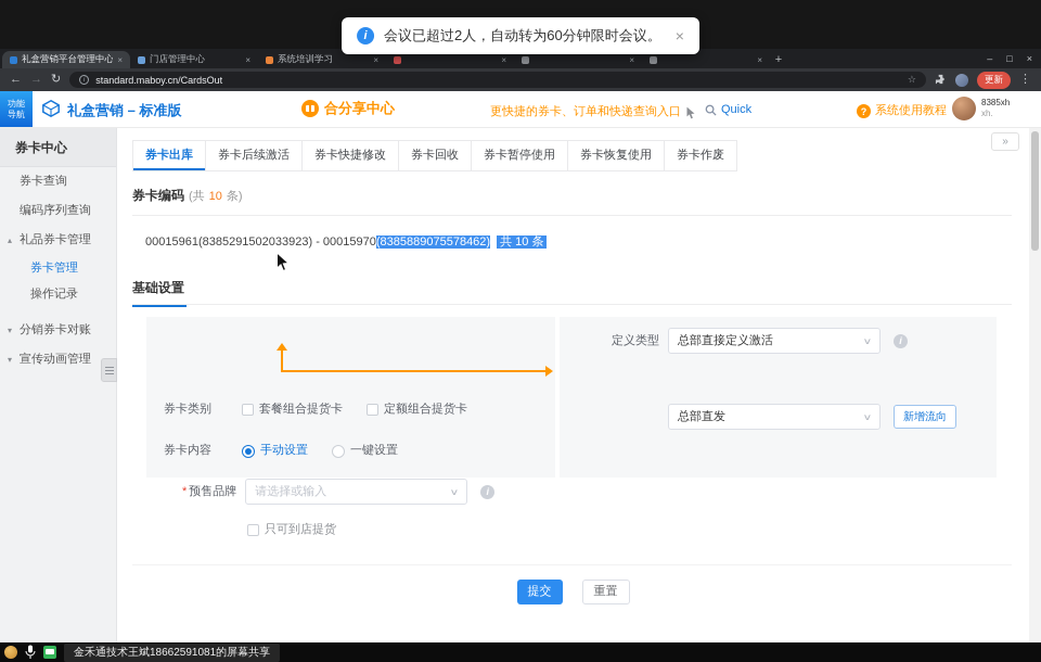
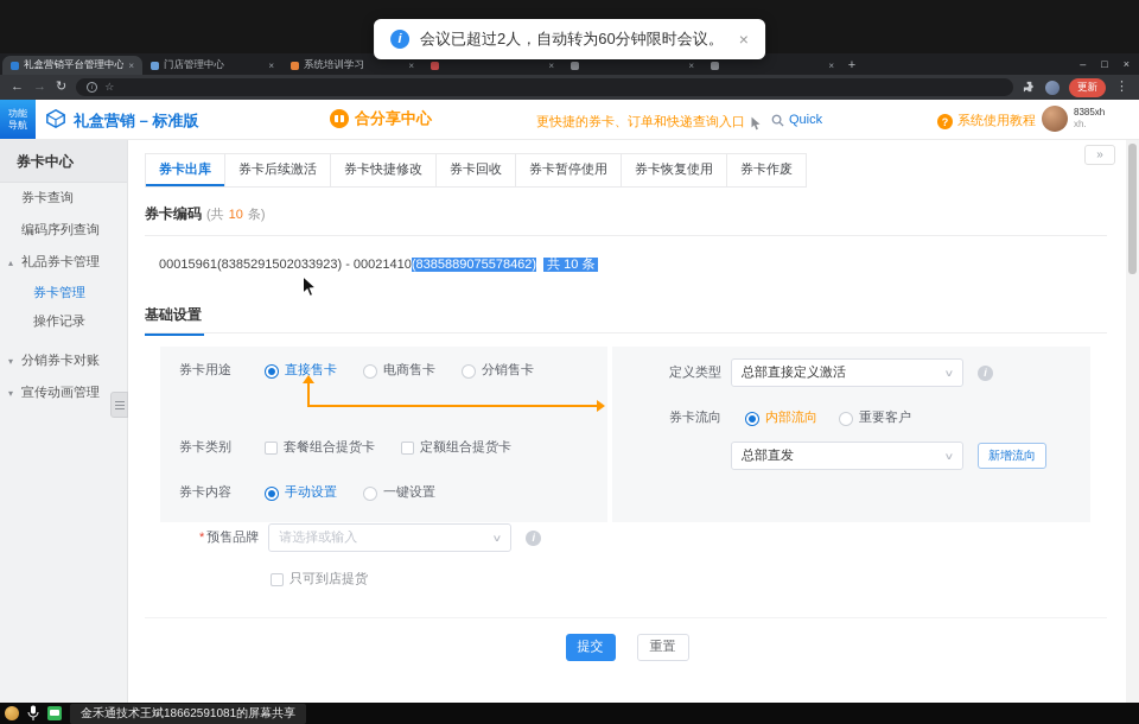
  礼盒营销平台管理中心
  ×
  门店管理中心
  ×
  系统培训学习
  ×
  ×
  ×
  ×
  +
  –
  □
  ×
  ←
  →
  ↻
- standard.maboy.cn/CardsOut
  ☆
  更新
  ⋮
  功能
  导航
  礼盒营销 – 标准版
  合分享中心
  更快捷的券卡、订单和快递查询入口
  Quick
  ?
  系统使用教程
  8385xh
  xh.
  券卡中心
  券卡查询
  编码序列查询
  ▴
  礼品券卡管理
  券卡管理
  操作记录
  ▾
  分销券卡对账
  ▾
  宣传动画管理
  »
  券卡出库
  券卡后续激活
  券卡快捷修改
  券卡回收
  券卡暂停使用
  券卡恢复使用
  券卡作废
  券卡编码
  (共
  10
  条)
- 00015961(8385291502033923) - 00015970(8385889075578462) 共 10 条
+ 00015961(8385291502033923) - 00021410(8385889075578462) 共 10 条
  基础设置
+ 券卡用途
+ 直接售卡
+ 电商售卡
+ 分销售卡
  券卡类别
  套餐组合提货卡
  定额组合提货卡
  券卡内容
  手动设置
  一键设置
  定义类型
  总部直接定义激活
  ∨
  i
+ 券卡流向
+ 内部流向
+ 重要客户
  总部直发
  ∨
  新增流向
  *
  预售品牌
  请选择或输入
  ∨
  i
  只可到店提货
  提交
  重置
  金禾通技术王斌18662591081的屏幕共享
  i
  会议已超过2人，自动转为60分钟限时会议。
  ×
